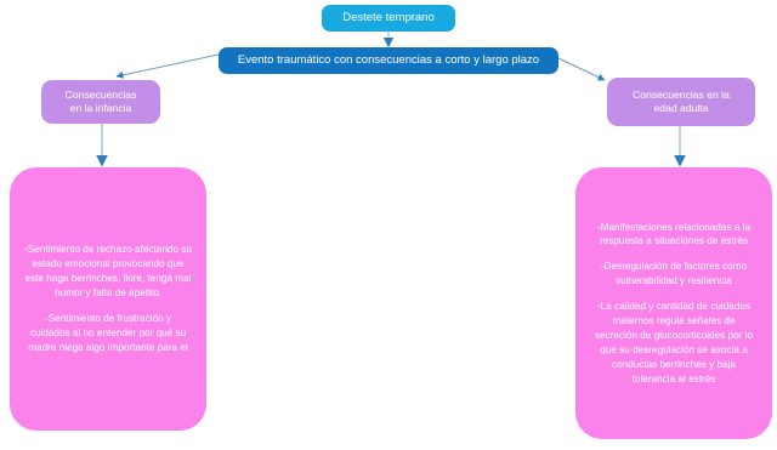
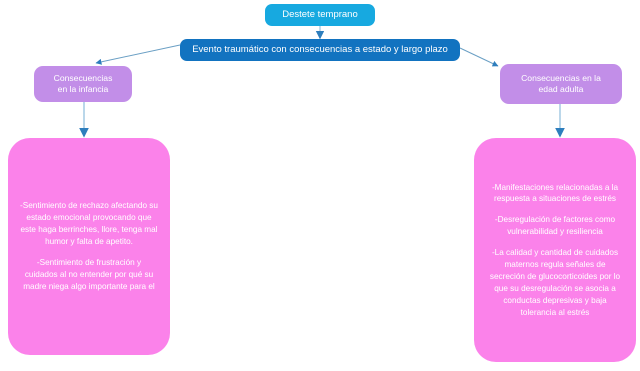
  Destete temprano
- Evento traumático con consecuencias a corto y largo plazo
+ Evento traumático con consecuencias a estado y largo plazo
  Consecuencias
  en la infancia
  Consecuencias en la
  edad adulta
  -Sentimiento de rechazo afectando su estado emocional provocando que este haga berrinches, llore, tenga mal humor y falta de apetito.
  -Sentimiento de frustración y cuidados al no entender por qué su madre niega algo importante para el
  -Manifestaciones relacionadas a la respuesta a situaciones de estrés
  -Desregulación de factores como vulnerabilidad y resiliencia
- -La calidad y cantidad de cuidados maternos regula señales de secreción de glucocorticoides por lo que su desregulación se asocia a conductas berrinches y baja tolerancia al estrés
+ -La calidad y cantidad de cuidados maternos regula señales de secreción de glucocorticoides por lo que su desregulación se asocia a conductas depresivas y baja tolerancia al estrés
